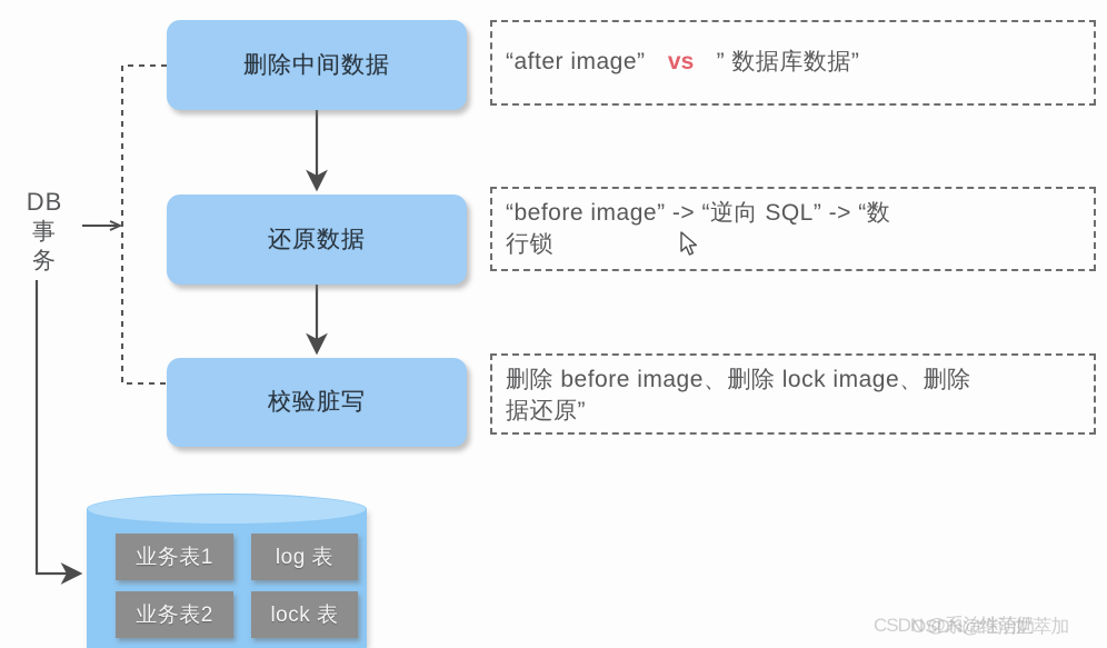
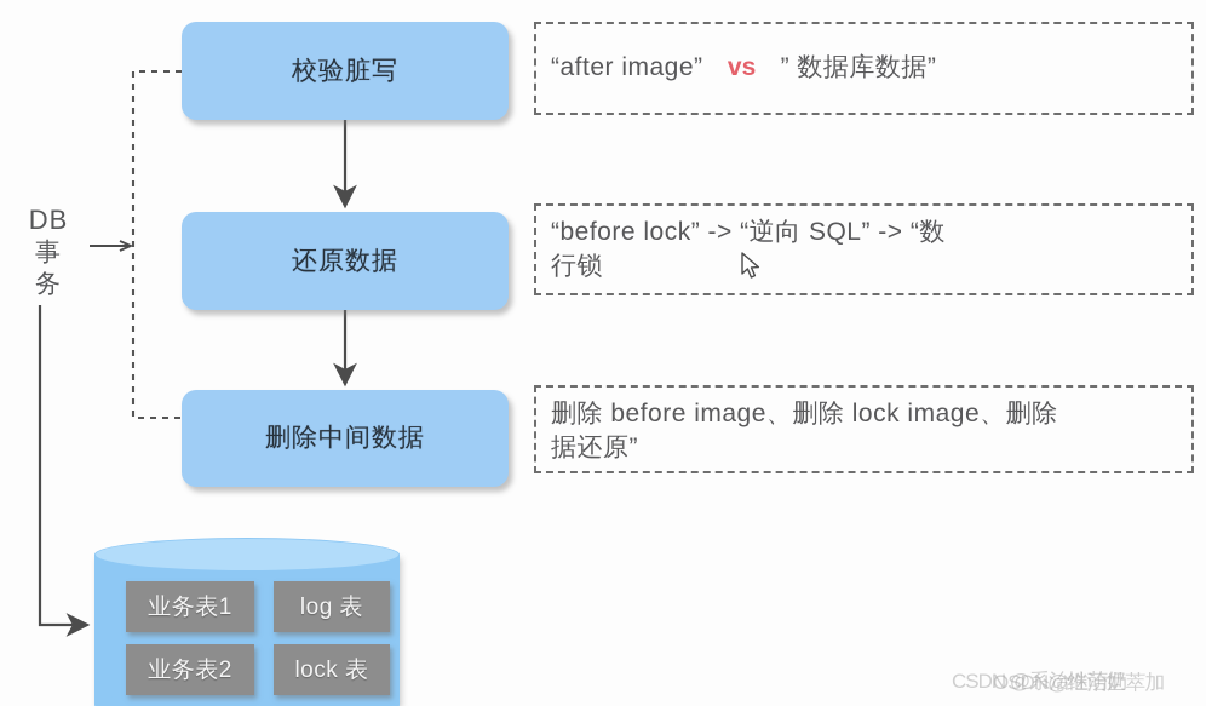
  DB
  事
  务
- 删除中间数据
+ 校验脏写
  还原数据
- 校验脏写
+ 删除中间数据
  “after image” vs ” 数据库数据”
- “before image” -> “逆向 SQL” -> “数
+ “before lock” -> “逆向 SQL” -> “数
  行锁
  删除 before image、删除 lock image、删除
  据还原”
  业务表1
  log 表
  业务表2
  lock 表
  CSDN @系治性萌奶
  OSDN@继治世萃加
